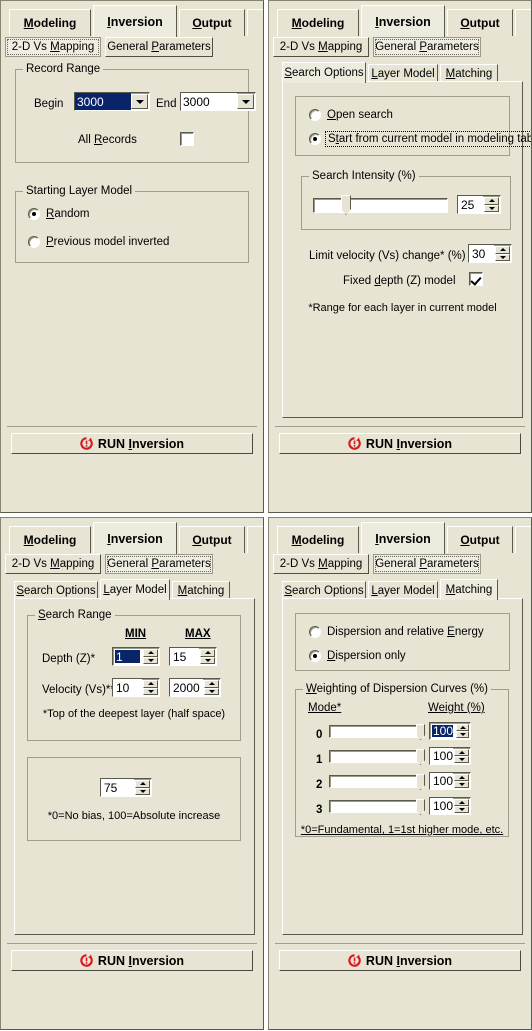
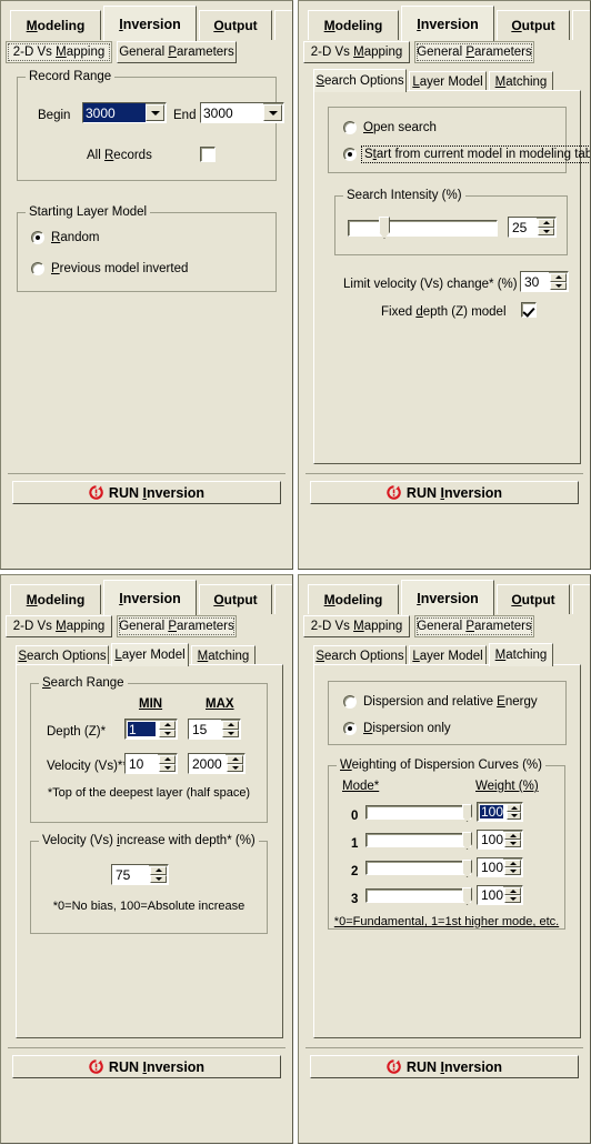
  M
  odeling
  I
  nversion
  O
  utput
  2-D Vs Mapping
  General Parameters
  Record Range
  Begin
  3000
  End
  3000
  All Records
  Starting Layer Model
  Random
  Previous model inverted
  RUN Inversion
  M
  odeling
  I
  nversion
  O
  utput
  2-D Vs Mapping
  General Parameters
  Search Options
  Layer Model
  Matching
  Open search
  Start from current model in modeling tab
  Search Intensity (%)
  25
  Limit velocity (Vs) change* (%)
  30
  Fixed depth (Z) model
- *Range for each layer in current model
  RUN Inversion
  M
  odeling
  I
  nversion
  O
  utput
  2-D Vs Mapping
  General Parameters
  Search Options
  Layer Model
  Matching
  Search Range
  MIN
  MAX
  Depth (Z)*
  1
  15
  Velocity (Vs)*
  10
  2000
  *Top of the deepest layer (half space)
+ Velocity (Vs) increase with depth* (%)
  75
  *0=No bias, 100=Absolute increase
  RUN Inversion
  M
  odeling
  I
  nversion
  O
  utput
  2-D Vs Mapping
  General Parameters
  Search Options
  Layer Model
  Matching
  Dispersion and relative Energy
  Dispersion only
  Weighting of Dispersion Curves (%)
  Mode*
  Weight (%)
  0
  100
  1
  100
  2
  100
  3
  100
  *0=Fundamental, 1=1st higher mode, etc.
  RUN Inversion
